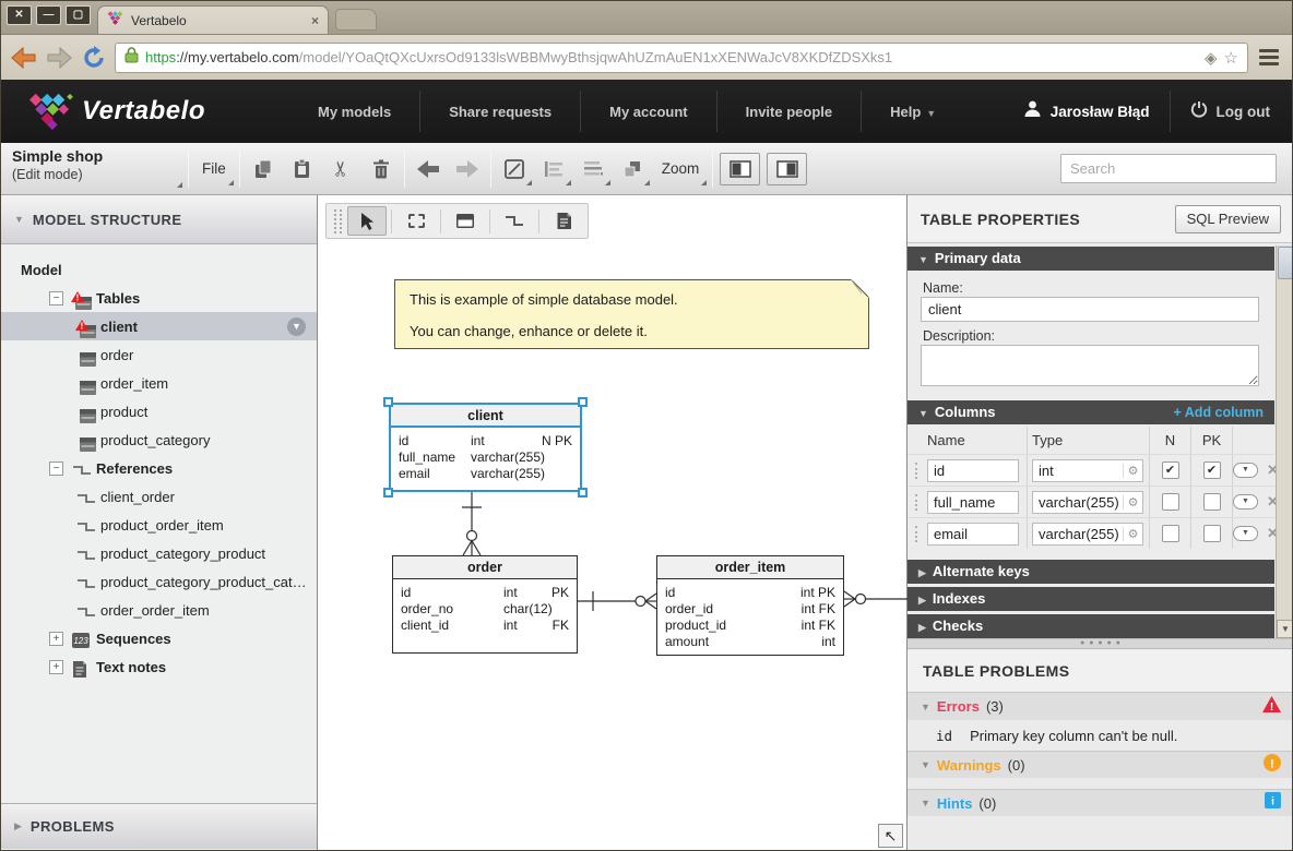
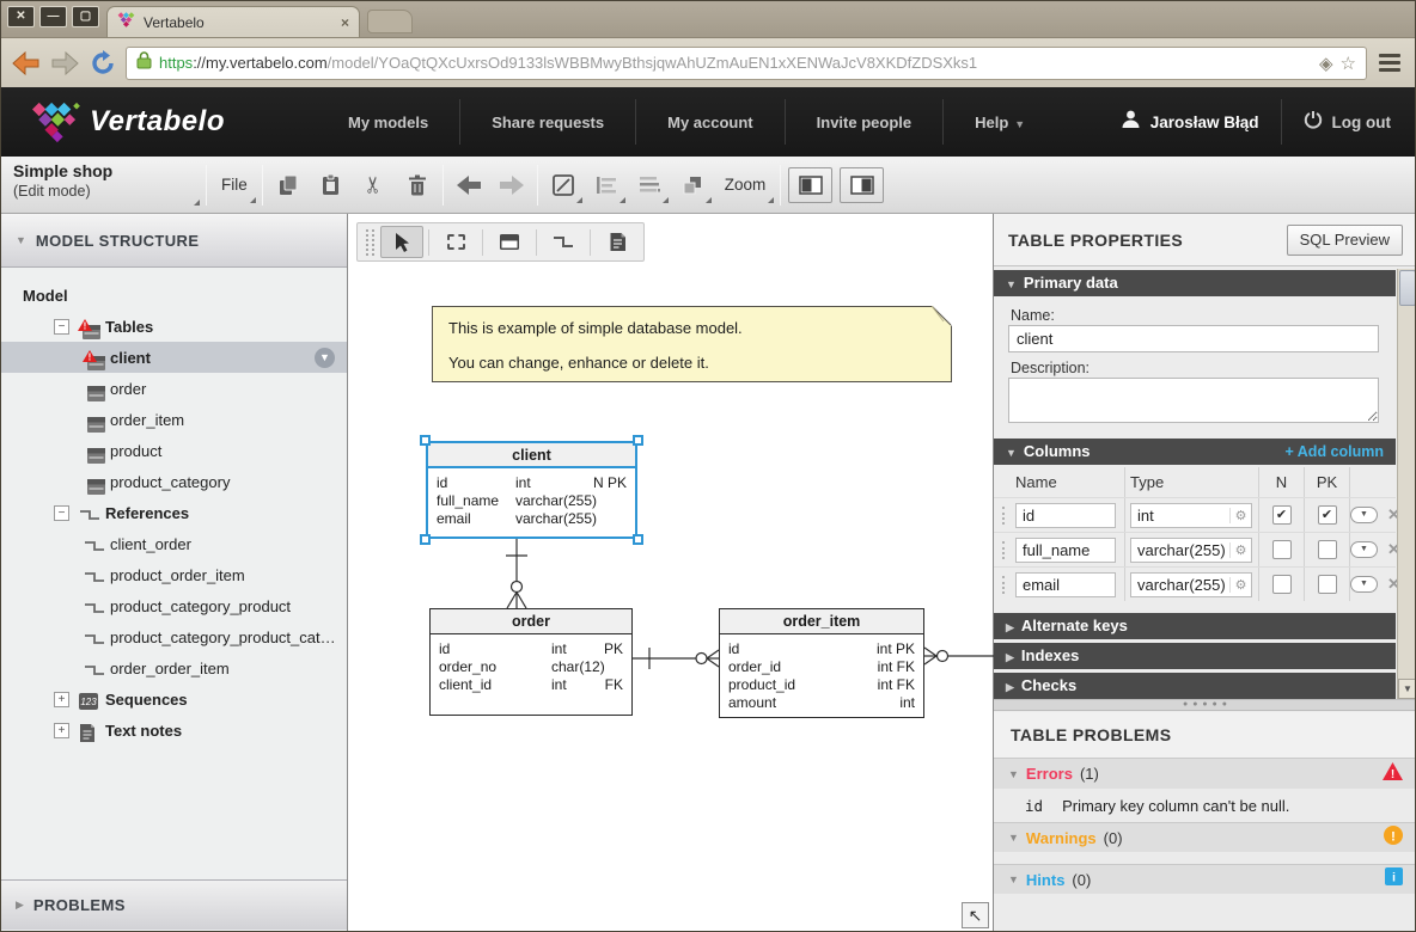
  ✕
  —
  ▢
  Vertabelo
  ×
  https://my.vertabelo.com/model/YOaQtQXcUxrsOd9133lsWBBMwyBthsjqwAhUZmAuEN1xXENWaJcV8XKDfZDSXks1
  ◈
  ☆
  Vertabelo
  My models
  Share requests
  My account
  Invite people
  Help ▼
  Jarosław Błąd
  Log out
  Simple shop
  (Edit mode)
  File
  Zoom
- Search
  ▼
  MODEL STRUCTURE
  Model
  −
  !
  Tables
  !
  client
  ▼
  order
  order_item
  product
  product_category
  −
  References
  client_order
  product_order_item
  product_category_product
  product_category_product_cat…
  order_order_item
  +
  123
  Sequences
  +
  Text notes
  ▶
  PROBLEMS
  This is example of simple database model.
  You can change, enhance or delete it.
  client
  id
  int
  N PK
  full_name
  varchar(255)
  email
  varchar(255)
  order
  id
  int
  PK
  order_no
  char(12)
  client_id
  int
  FK
  order_item
  id
  int PK
  order_id
  int FK
  product_id
  int FK
  amount
  int
  ↖
  TABLE PROPERTIES
  SQL Preview
  ▼ Primary data
  Name:
  client
  Description:
  ▼ Columns
  + Add column
  Name
  Type
  N
  PK
  id
  int
  ⚙
  ✔
  ✔
  ✕
  full_name
  varchar(255)
  ⚙
  ✕
  email
  varchar(255)
  ⚙
  ✕
  ▶ Alternate keys
  ▶ Indexes
  ▶ Checks
  ▼
  TABLE PROBLEMS
  ▼
  Errors
- (3)
+ (1)
  !
  id
  Primary key column can't be null.
  ▼
  Warnings
  (0)
  !
  ▼
  Hints
  (0)
  i
